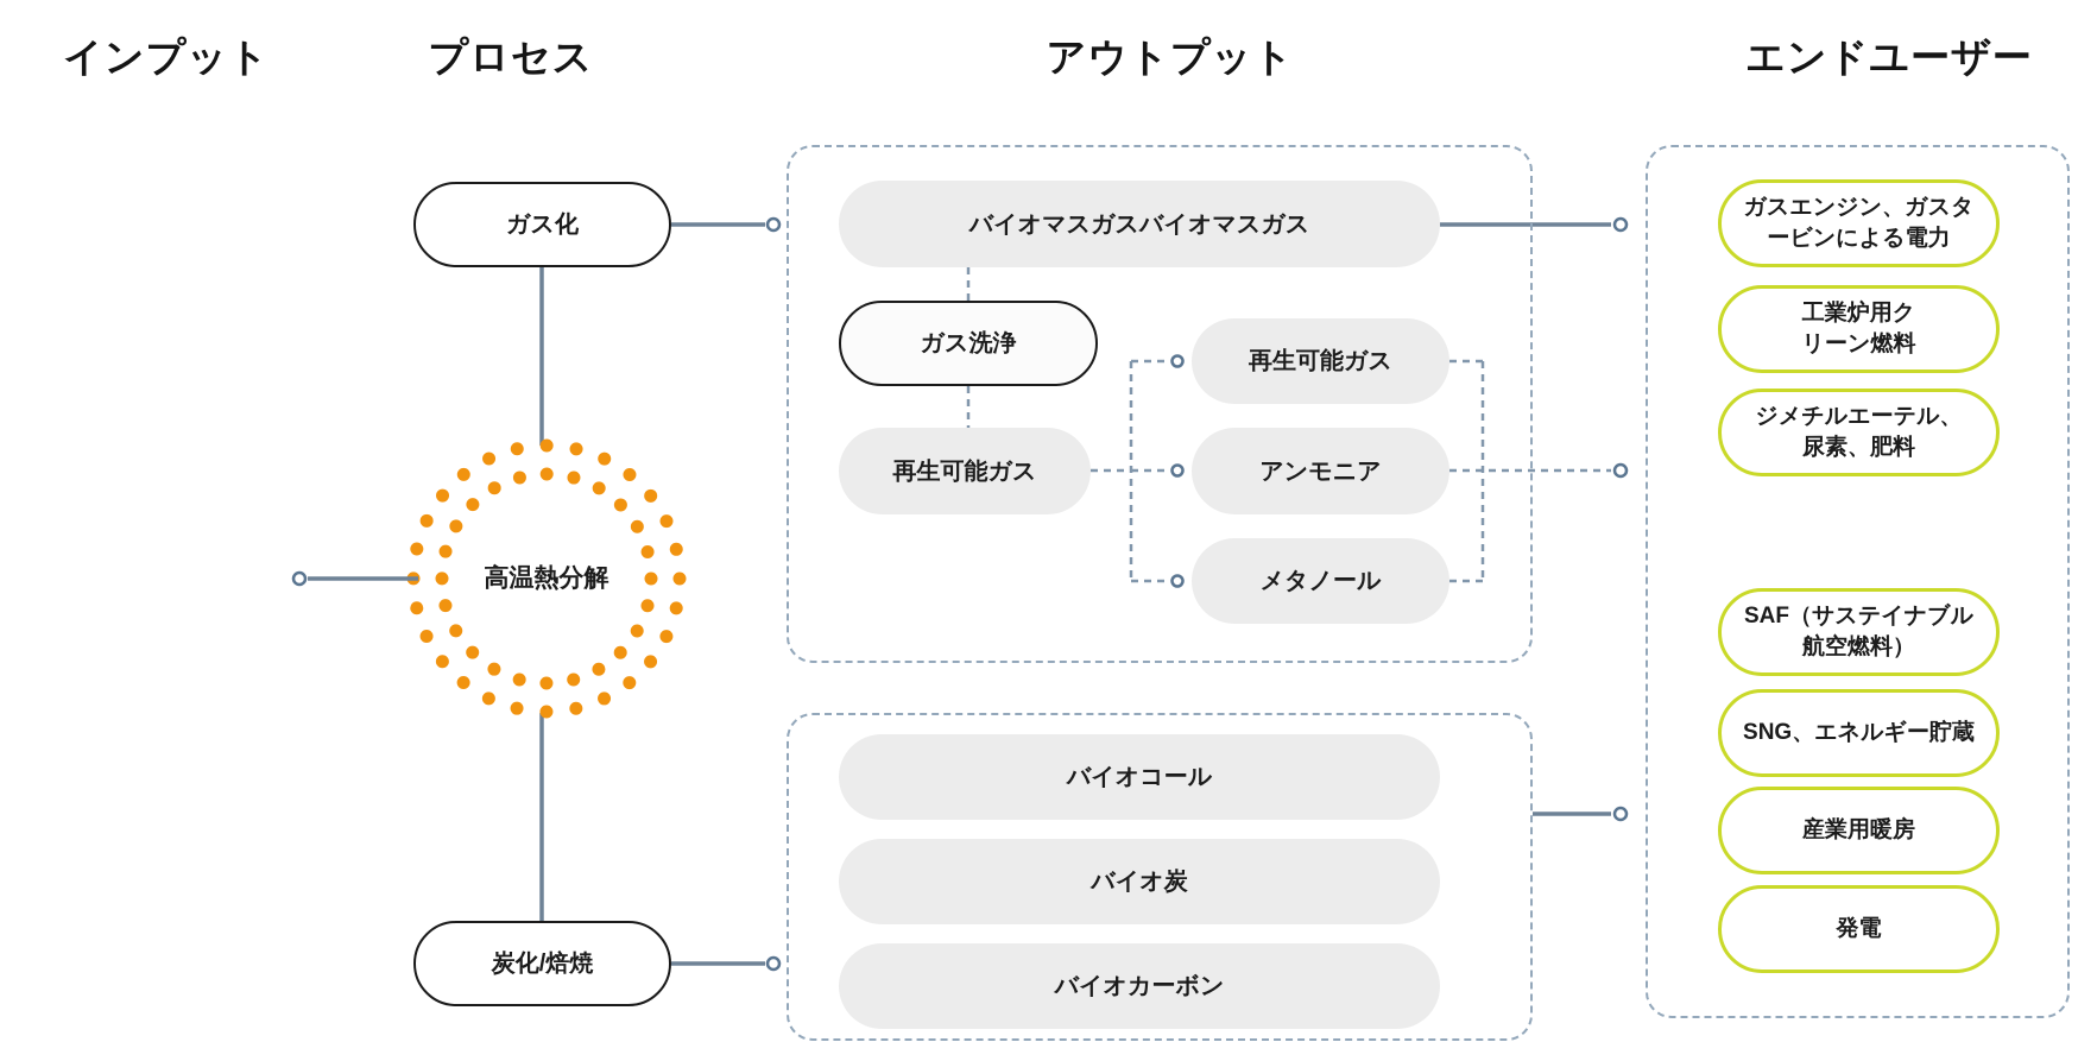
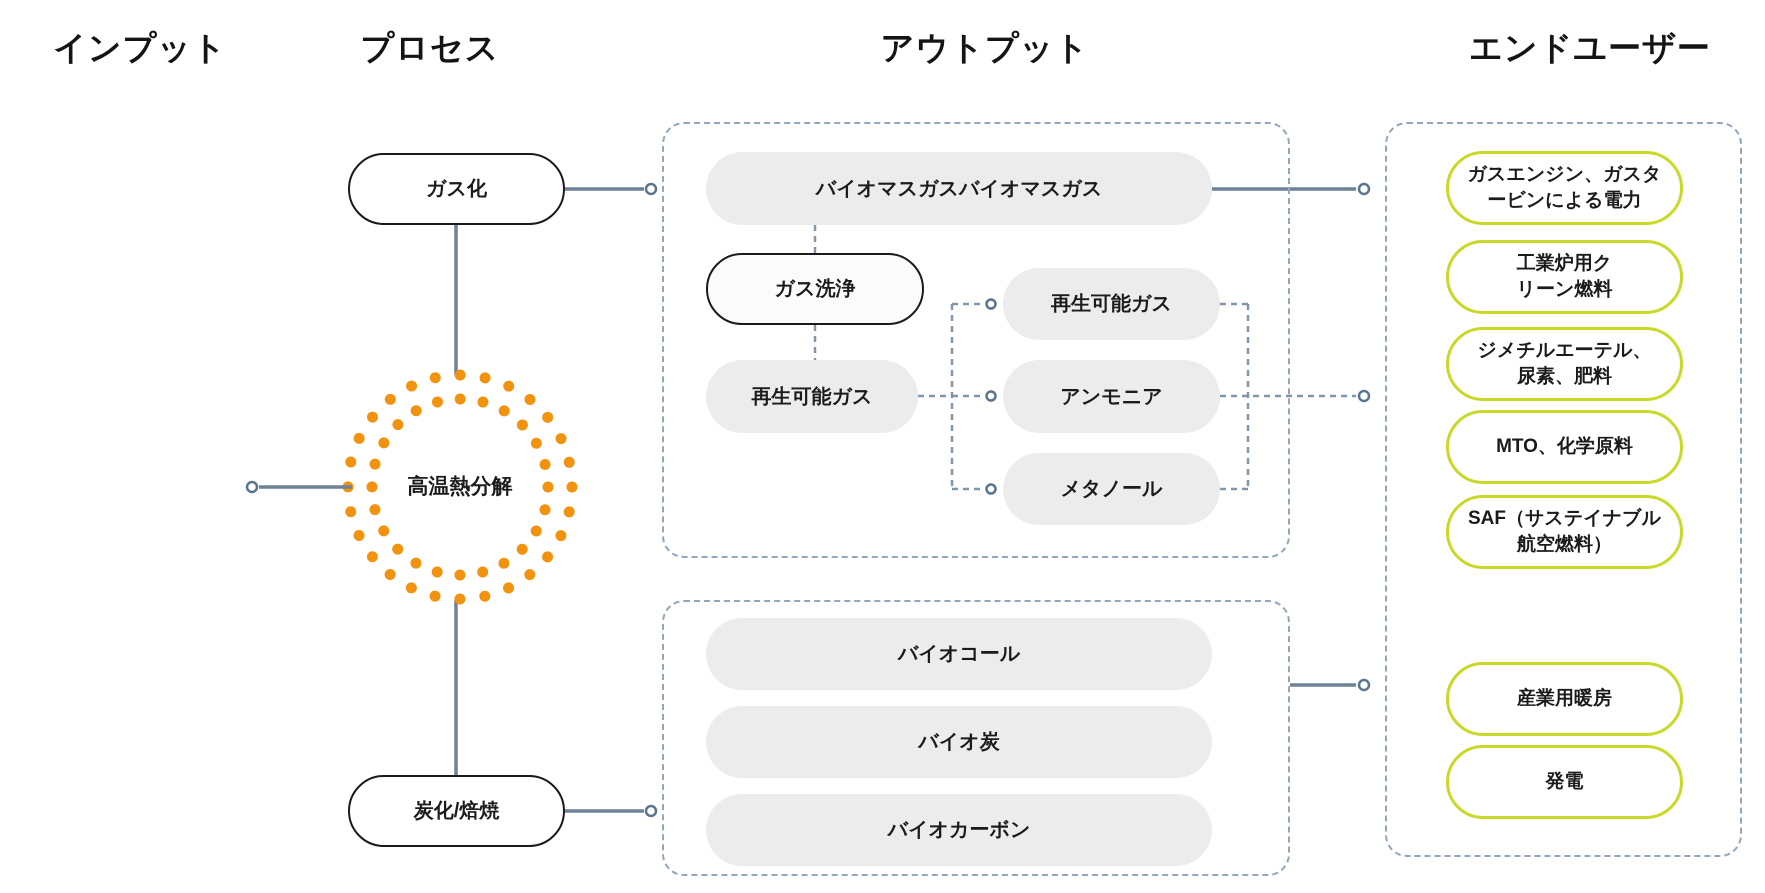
  インプット
  プロセス
  アウトプット
  エンドユーザー
  ガス化
  高温熱分解
  炭化/焙焼
  バイオマスガスバイオマスガス
  ガス洗浄
  再生可能ガス
  再生可能ガス
  アンモニア
  メタノール
  バイオコール
  バイオ炭
  バイオカーボン
  ガスエンジン、ガスタ
  ービンによる電力
  工業炉用ク
  リーン燃料
  ジメチルエーテル、
  尿素、肥料
+ MTO、化学原料
  SAF（サステイナブル
  航空燃料）
- SNG、エネルギー貯蔵
  産業用暖房
  発電
